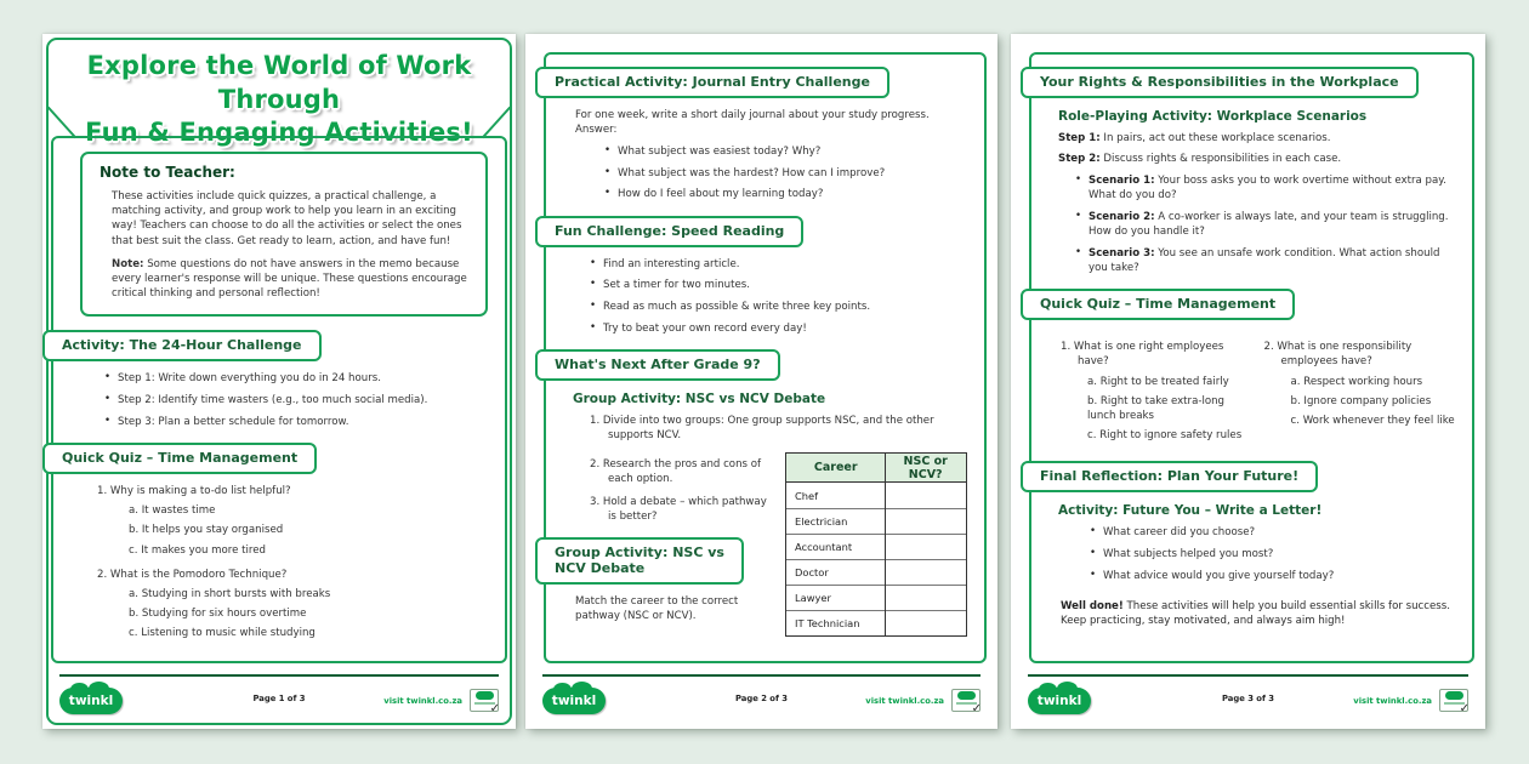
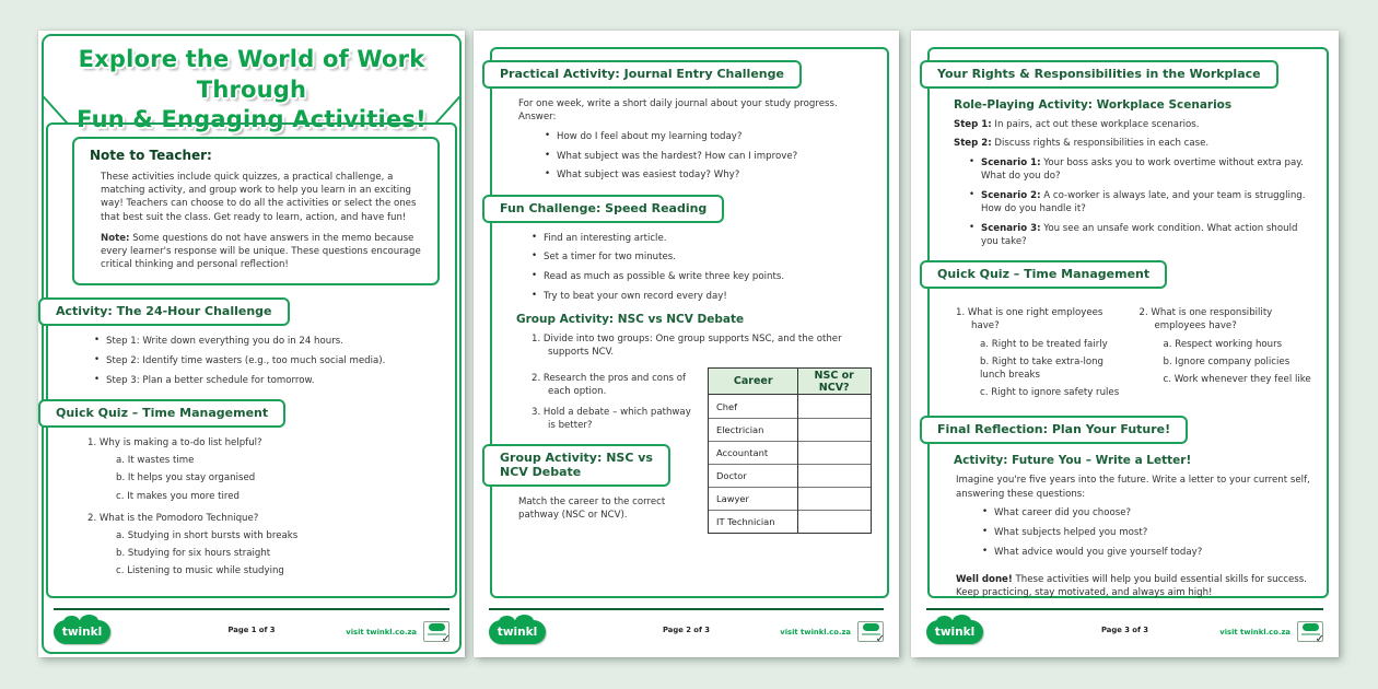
  Explore the World of Work Through
  Fun & Engaging Activities!
  Note to Teacher:
  These activities include quick quizzes, a practical challenge, a matching activity, and group work to help you learn in an exciting way! Teachers can choose to do all the activities or select the ones that best suit the class. Get ready to learn, action, and have fun!
  Note: Some questions do not have answers in the memo because every learner's response will be unique. These questions encourage critical thinking and personal reflection!
  Activity: The 24-Hour Challenge
  Step 1: Write down everything you do in 24 hours.
  Step 2: Identify time wasters (e.g., too much social media).
  Step 3: Plan a better schedule for tomorrow.
  Quick Quiz – Time Management
  1. Why is making a to-do list helpful?
  a. It wastes time
  b. It helps you stay organised
  c. It makes you more tired
  2. What is the Pomodoro Technique?
  a. Studying in short bursts with breaks
- b. Studying for six hours overtime
+ b. Studying for six hours straight
  c. Listening to music while studying
  twinkl
  Page 1 of 3
  visit twinkl.co.za
  ✓
  Practical Activity: Journal Entry Challenge
  For one week, write a short daily journal about your study progress. Answer:
- What subject was easiest today? Why?
+ How do I feel about my learning today?
  What subject was the hardest? How can I improve?
- How do I feel about my learning today?
+ What subject was easiest today? Why?
  Fun Challenge: Speed Reading
  Find an interesting article.
  Set a timer for two minutes.
  Read as much as possible & write three key points.
  Try to beat your own record every day!
- What's Next After Grade 9?
  Group Activity: NSC vs NCV Debate
  1. Divide into two groups: One group supports NSC, and the other supports NCV.
  2. Research the pros and cons of each option.
  3. Hold a debate – which pathway is better?
  Group Activity: NSC vs NCV Debate
  Match the career to the correct pathway (NSC or NCV).
  Career
  NSC or NCV?
  Chef
  Electrician
  Accountant
  Doctor
  Lawyer
  IT Technician
  twinkl
  Page 2 of 3
  visit twinkl.co.za
  ✓
  Your Rights & Responsibilities in the Workplace
  Role-Playing Activity: Workplace Scenarios
  Step 1: In pairs, act out these workplace scenarios.
  Step 2: Discuss rights & responsibilities in each case.
  Scenario 1: Your boss asks you to work overtime without extra pay. What do you do?
  Scenario 2: A co-worker is always late, and your team is struggling. How do you handle it?
  Scenario 3: You see an unsafe work condition. What action should you take?
  Quick Quiz – Time Management
  1. What is one right employees have?
  a. Right to be treated fairly
  b. Right to take extra-long lunch breaks
  c. Right to ignore safety rules
  2. What is one responsibility employees have?
  a. Respect working hours
  b. Ignore company policies
  c. Work whenever they feel like
  Final Reflection: Plan Your Future!
  Activity: Future You – Write a Letter!
+ Imagine you're five years into the future. Write a letter to your current self, answering these questions:
  What career did you choose?
  What subjects helped you most?
  What advice would you give yourself today?
  Well done! These activities will help you build essential skills for success. Keep practicing, stay motivated, and always aim high!
  twinkl
  Page 3 of 3
  visit twinkl.co.za
  ✓
